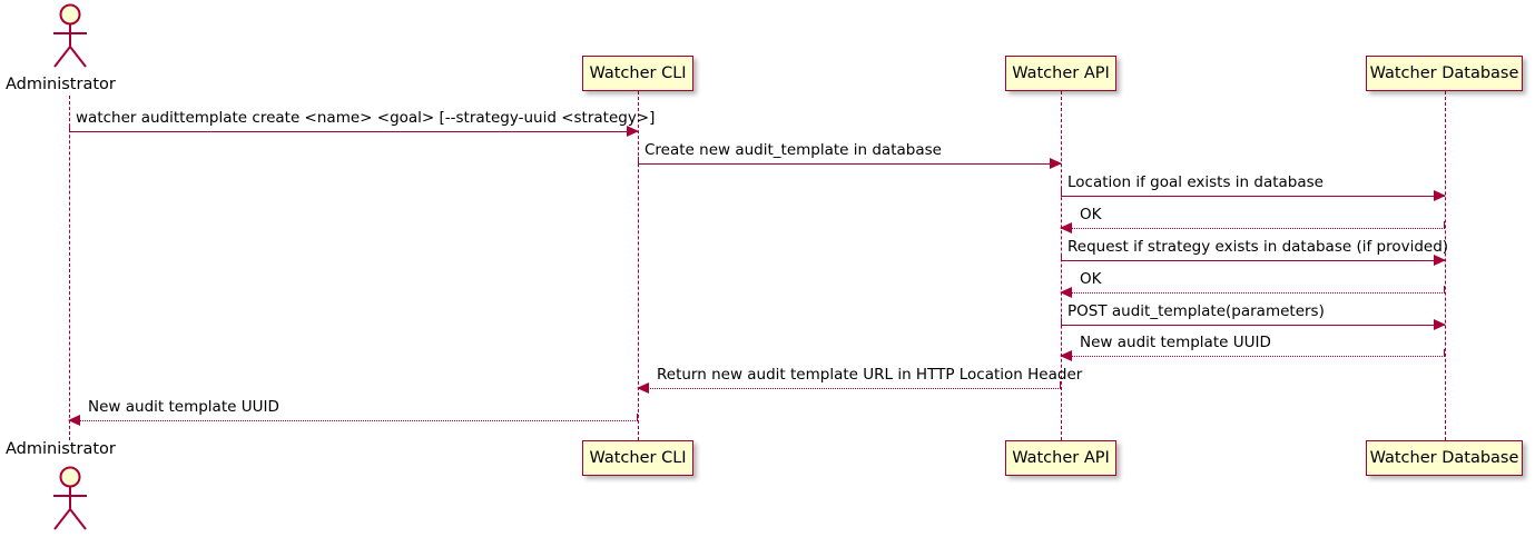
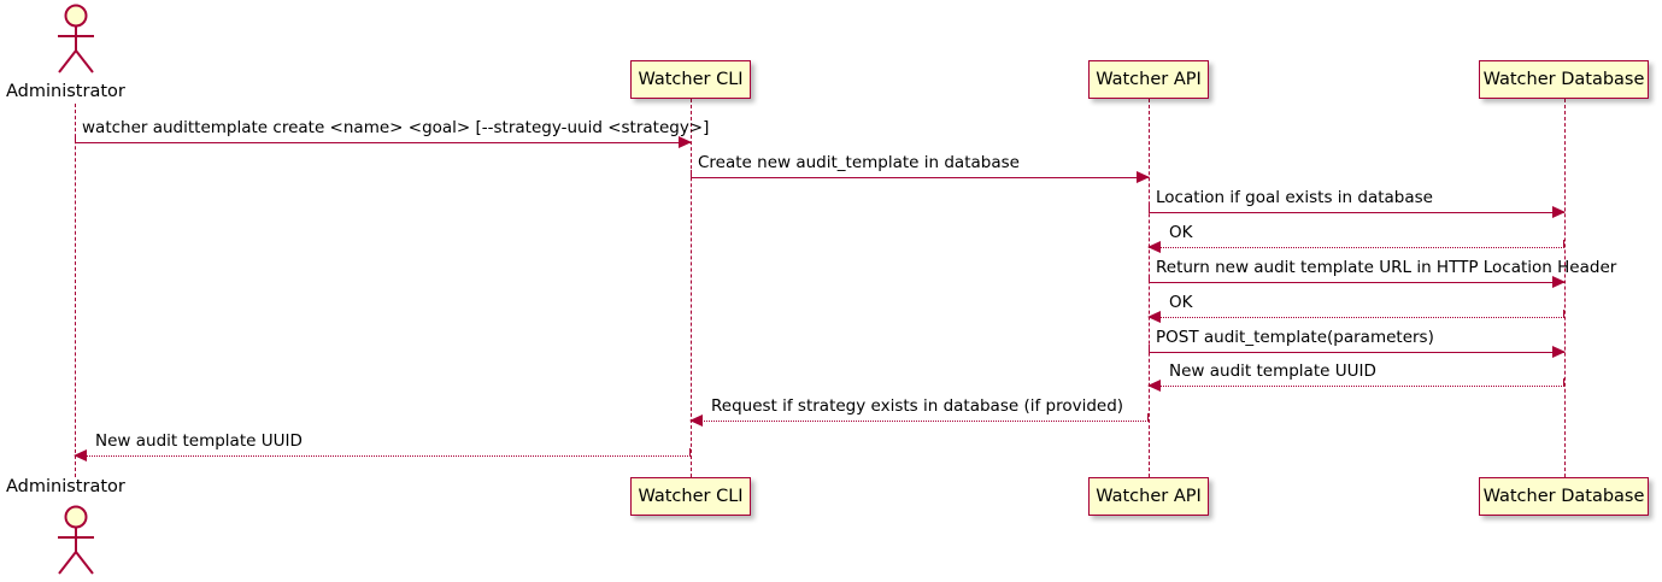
  Administrator
  Watcher CLI
  Watcher API
  Watcher Database
  watcher audittemplate create <name> <goal> [--strategy-uuid <strategy>]
  Create new audit_template in database
  Location if goal exists in database
  OK
- Request if strategy exists in database (if provided)
+ Return new audit template URL in HTTP Location Header
  OK
  POST audit_template(parameters)
  New audit template UUID
- Return new audit template URL in HTTP Location Header
+ Request if strategy exists in database (if provided)
  New audit template UUID
  Administrator
  Watcher CLI
  Watcher API
  Watcher Database
